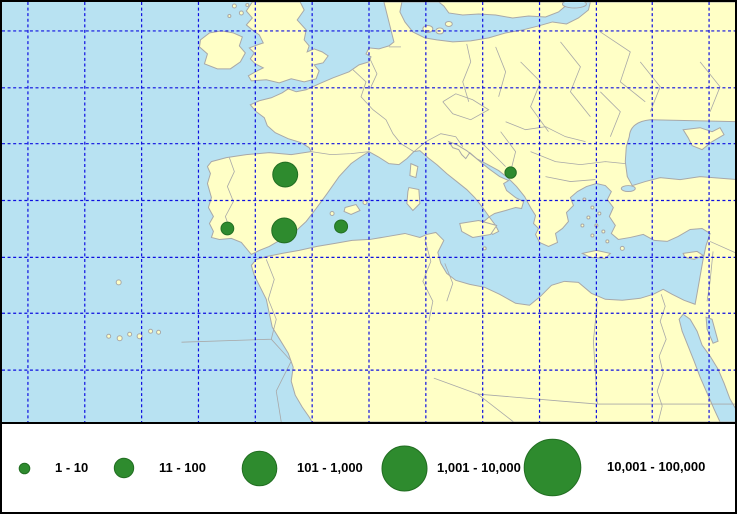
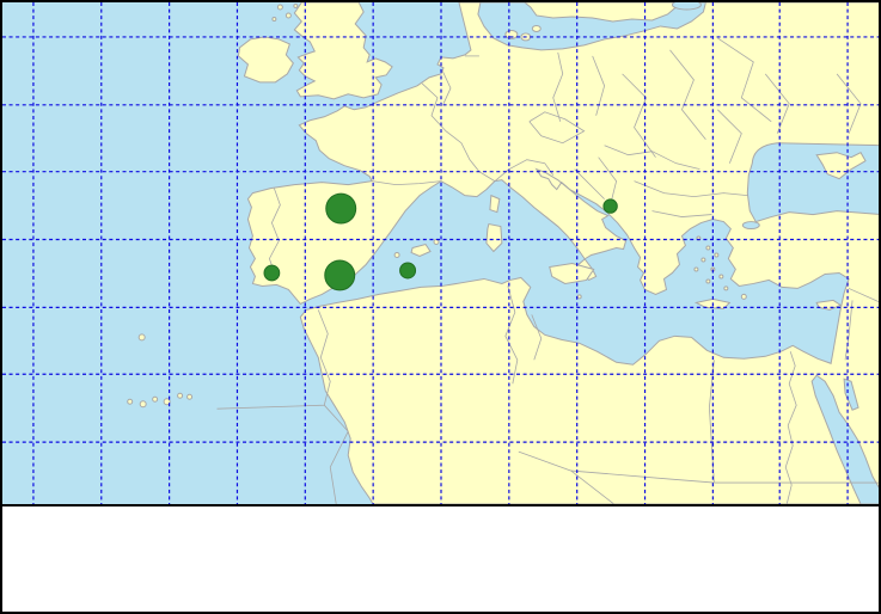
- 1 - 10
- 11 - 100
- 101 - 1,000
- 1,001 - 10,000
- 10,001 - 100,000
